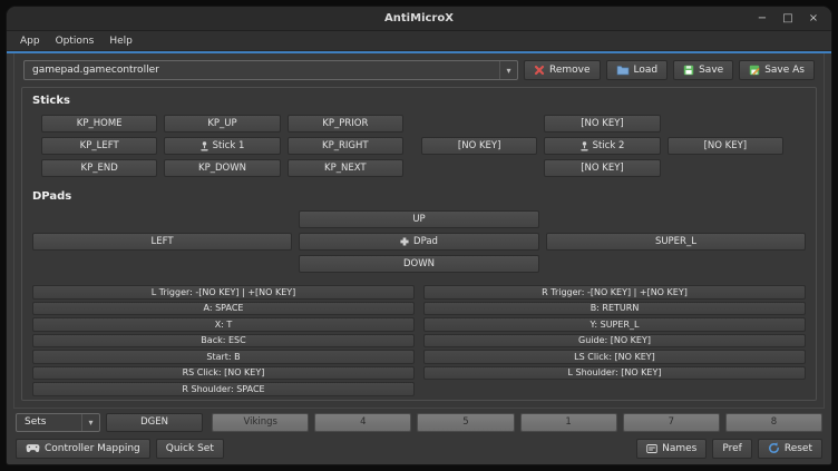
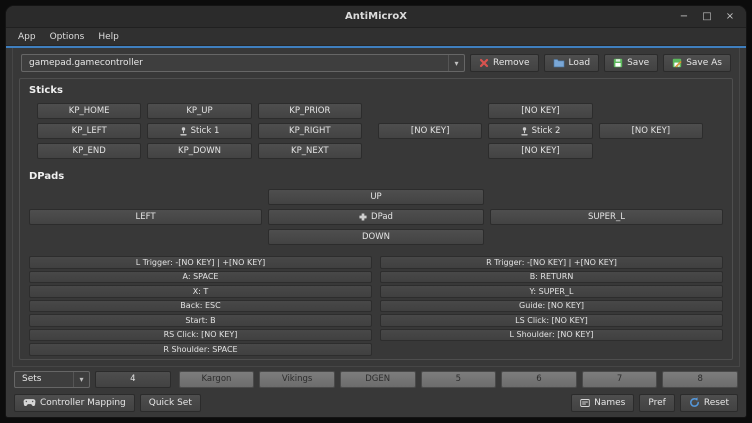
  AntiMicroX
  −
  □
  ×
  App
  Options
  Help
  gamepad.gamecontroller
  ▾
  Remove
  Load
  Save
  Save As
  Sticks
  KP_HOME
  KP_UP
  KP_PRIOR
  KP_LEFT
  Stick 1
  KP_RIGHT
  KP_END
  KP_DOWN
  KP_NEXT
  [NO KEY]
  [NO KEY]
  Stick 2
  [NO KEY]
  [NO KEY]
  DPads
  UP
  LEFT
  DPad
  SUPER_L
  DOWN
  L Trigger: -[NO KEY] | +[NO KEY]
  A: SPACE
  X: T
  Back: ESC
  Start: B
  RS Click: [NO KEY]
  R Shoulder: SPACE
  R Trigger: -[NO KEY] | +[NO KEY]
  B: RETURN
  Y: SUPER_L
  Guide: [NO KEY]
  LS Click: [NO KEY]
  L Shoulder: [NO KEY]
  Sets
  ▾
- DGEN
+ 4
+ Kargon
  Vikings
- 4
+ DGEN
  5
- 1
+ 6
  7
  8
  Controller Mapping
  Quick Set
  Names
  Pref
  Reset
